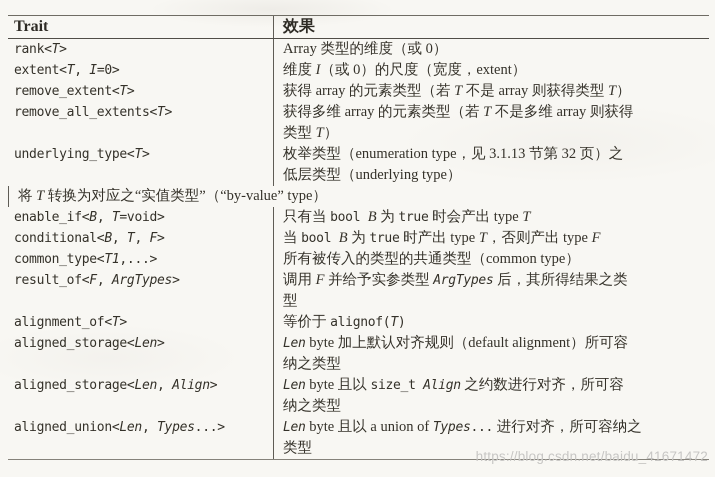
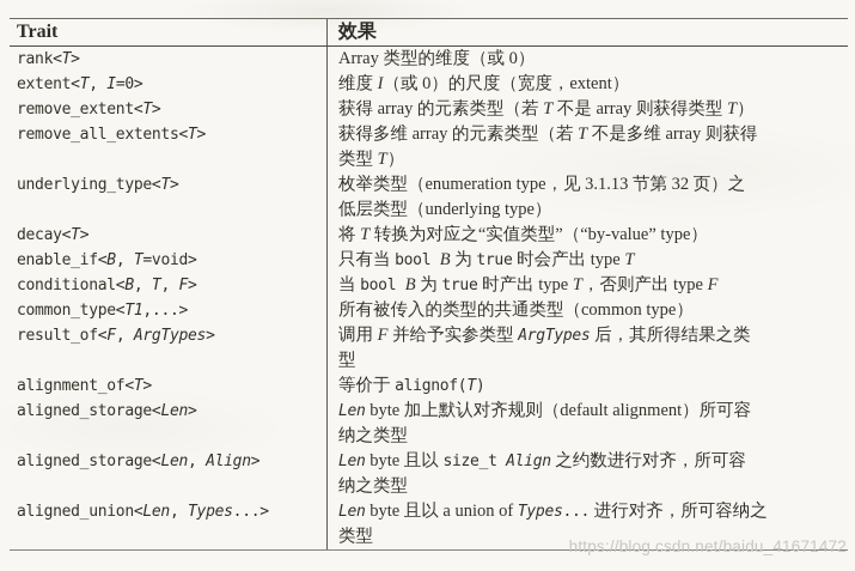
  Trait
  效果
  rank<T>
  Array 类型的维度（或 0）
  extent<T, I=0>
  维度 I（或 0）的尺度（宽度，extent）
  remove_extent<T>
  获得 array 的元素类型（若 T 不是 array 则获得类型 T）
  remove_all_extents<T>
  获得多维 array 的元素类型（若 T 不是多维 array 则获得
  类型 T）
  underlying_type<T>
  枚举类型（enumeration type，见 3.1.13 节第 32 页）之
  低层类型（underlying type）
+ decay<T>
  将 T 转换为对应之“实值类型”（“by-value” type）
  enable_if<B, T=void>
  只有当 bool B 为 true 时会产出 type T
  conditional<B, T, F>
  当 bool B 为 true 时产出 type T，否则产出 type F
  common_type<T1,...>
  所有被传入的类型的共通类型（common type）
  result_of<F, ArgTypes>
  调用 F 并给予实参类型 ArgTypes 后，其所得结果之类
  型
  alignment_of<T>
  等价于 alignof(T)
  aligned_storage<Len>
  Len byte 加上默认对齐规则（default alignment）所可容
  纳之类型
  aligned_storage<Len, Align>
  Len byte 且以 size_t Align 之约数进行对齐，所可容
  纳之类型
  aligned_union<Len, Types...>
  Len byte 且以 a union of Types... 进行对齐，所可容纳之
  类型
  https://blog.csdn.net/baidu_41671472
